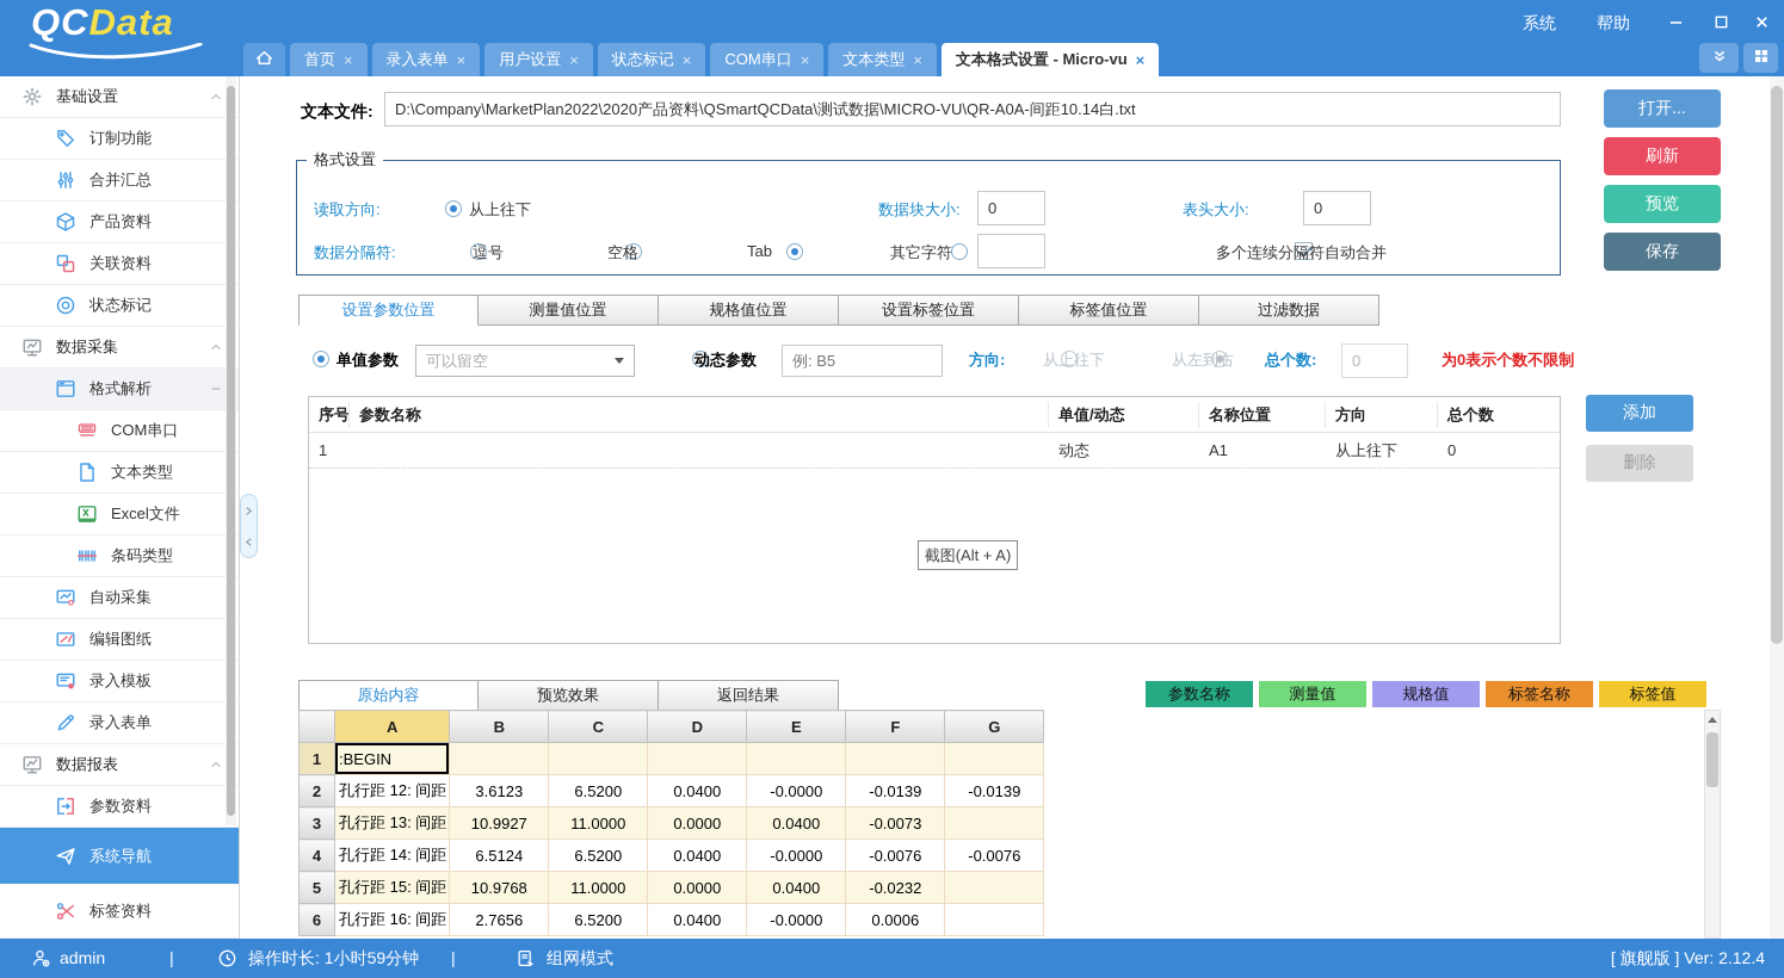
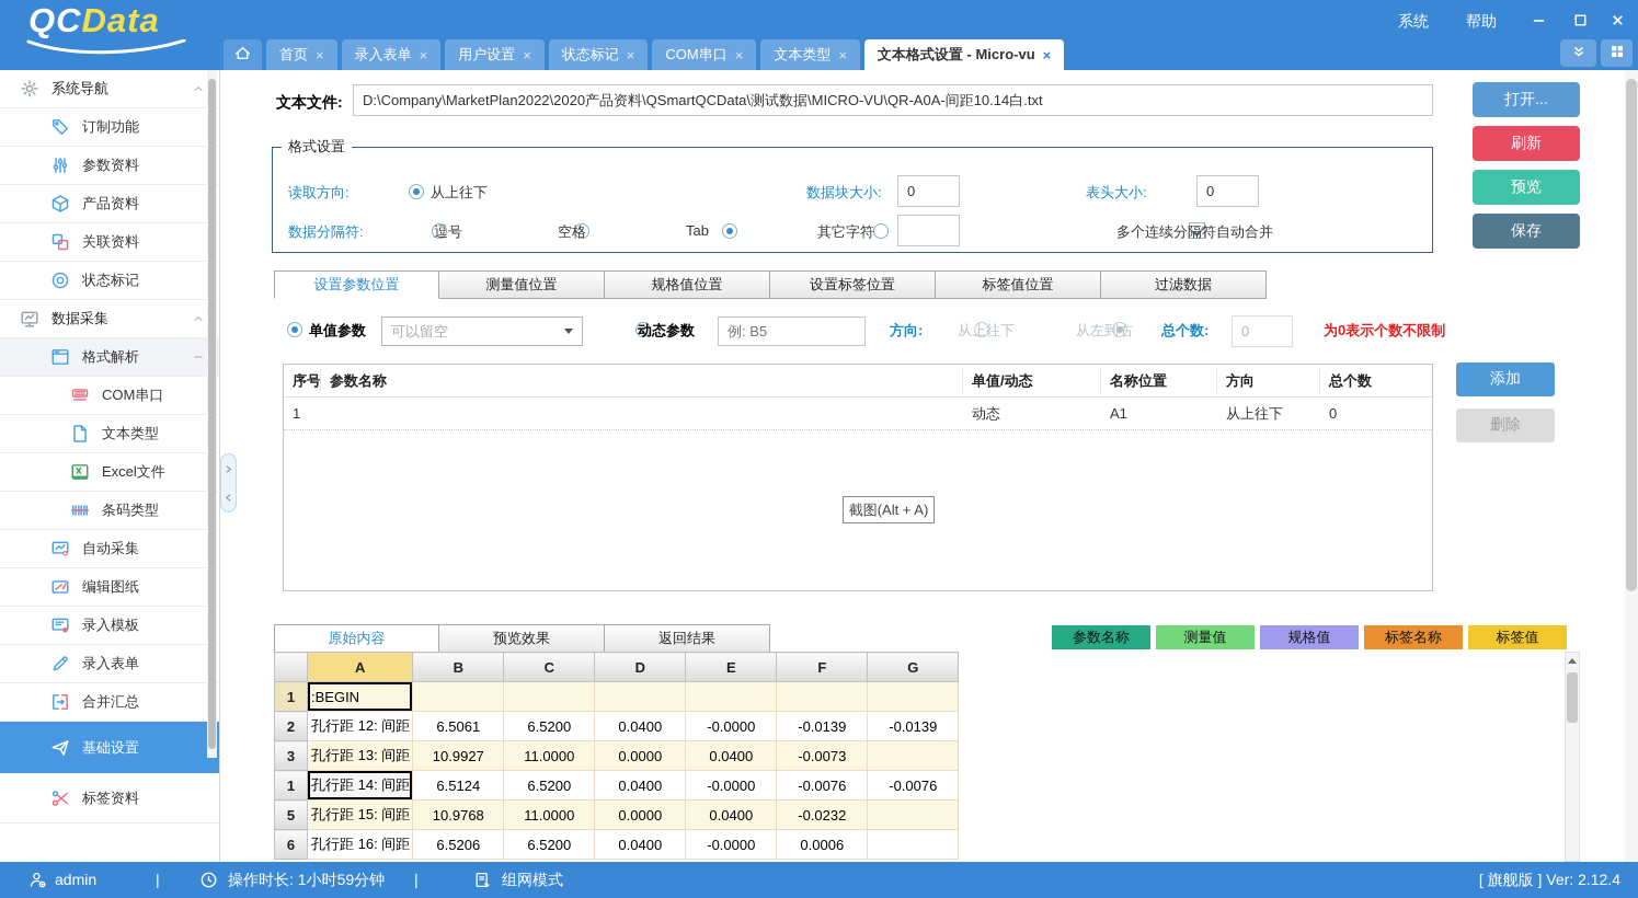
  QCData
  系统
  帮助
  首页
  ×
  录入表单
  ×
  用户设置
  ×
  状态标记
  ×
  COM串口
  ×
  文本类型
  ×
  文本格式设置 - Micro-vu
  ×
- 基础设置
+ 系统导航
  订制功能
- 合并汇总
+ 参数资料
  产品资料
  关联资料
  状态标记
  数据采集
  格式解析
  COM串口
  文本类型
  Excel文件
  条码类型
  自动采集
  编辑图纸
  录入模板
  录入表单
- 数据报表
- 参数资料
+ 合并汇总
- 系统导航
+ 基础设置
  标签资料
  文本文件:
  D:\Company\MarketPlan2022\2020产品资料\QSmartQCData\测试数据\MICRO-VU\QR-A0A-间距10.14白.txt
  打开...
  刷新
  预览
  保存
  格式设置
  读取方向:
  从上往下
  数据块大小:
  0
  表头大小:
  0
  数据分隔符:
  逗号
  空格
  Tab
  其它字符
  多个连续分隔符自动合并
  设置参数位置
  测量值位置
  规格值位置
  设置标签位置
  标签值位置
  过滤数据
  单值参数
  可以留空
  动态参数
  例: B5
  方向:
  从上往下
  从左到右
  总个数:
  0
  为0表示个数不限制
  序号
  参数名称
  单值/动态
  名称位置
  方向
  总个数
  1
  动态
  A1
  从上往下
  0
  截图(Alt + A)
  添加
  删除
  原始内容
  预览效果
  返回结果
  参数名称
  测量值
  规格值
  标签名称
  标签值
  	A	B	C	D	E	F	G
  1	:BEGIN
- 2	孔行距 12: 间距	3.6123	6.5200	0.0400	-0.0000	-0.0139	-0.0139
+ 2	孔行距 12: 间距	6.5061	6.5200	0.0400	-0.0000	-0.0139	-0.0139
  3	孔行距 13: 间距	10.9927	11.0000	0.0000	0.0400	-0.0073
- 4	孔行距 14: 间距	6.5124	6.5200	0.0400	-0.0000	-0.0076	-0.0076
+ 1	孔行距 14: 间距	6.5124	6.5200	0.0400	-0.0000	-0.0076	-0.0076
  5	孔行距 15: 间距	10.9768	11.0000	0.0000	0.0400	-0.0232
- 6	孔行距 16: 间距	2.7656	6.5200	0.0400	-0.0000	0.0006
+ 6	孔行距 16: 间距	6.5206	6.5200	0.0400	-0.0000	0.0006
  admin
  |
  操作时长: 1小时59分钟
  |
  组网模式
  [ 旗舰版 ] Ver: 2.12.4
